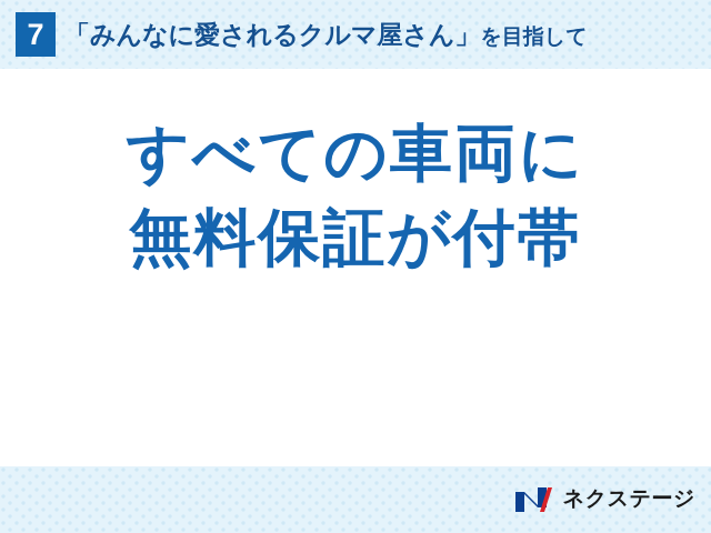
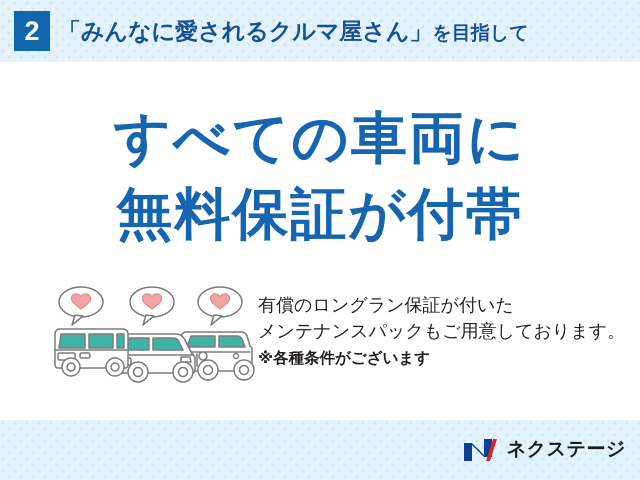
- 7
+ 2
  「みんなに愛されるクルマ屋さん」を目指して
  すべての車両に
  無料保証が付帯
+ 有償のロングラン保証が付いた
+ メンテナンスパックもご用意しております。
+ ※各種条件がございます
  ネクステージ
